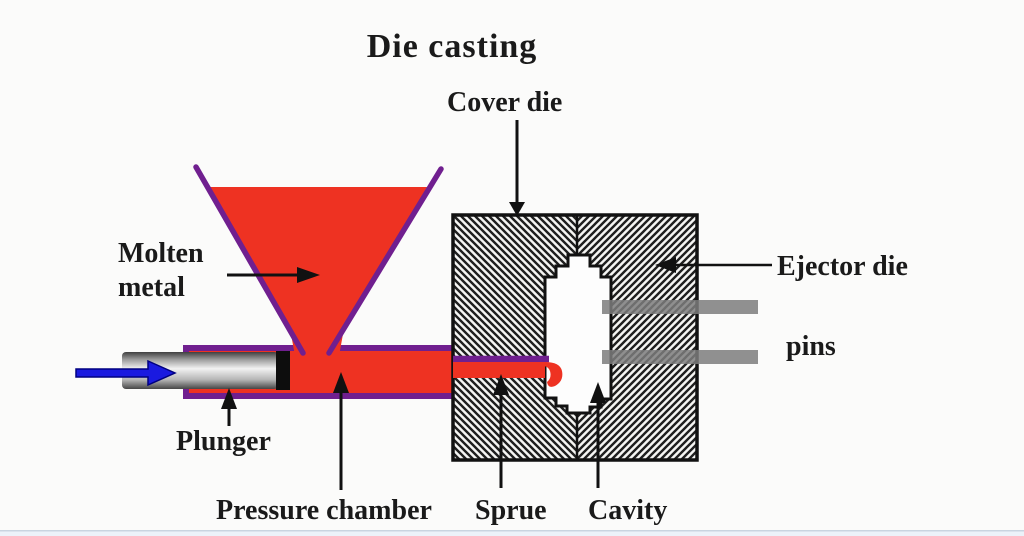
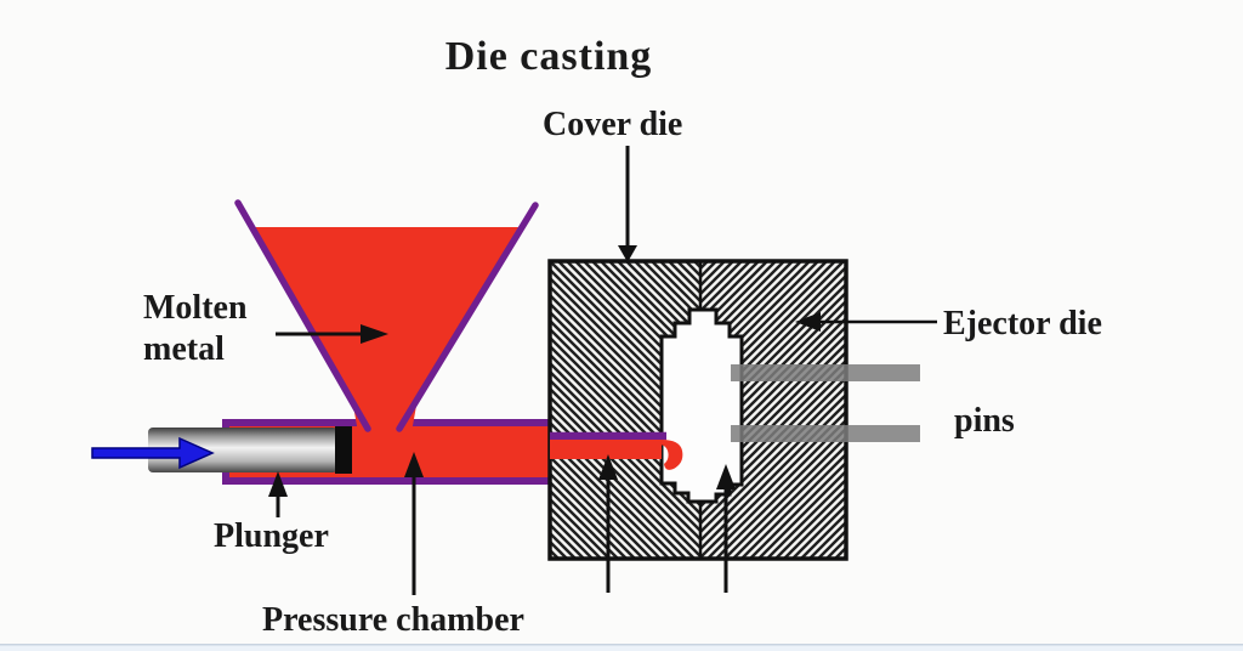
  Die casting
  Cover die
  Molten
  metal
  Ejector die
  pins
  Plunger
  Pressure chamber
- Sprue
- Cavity
